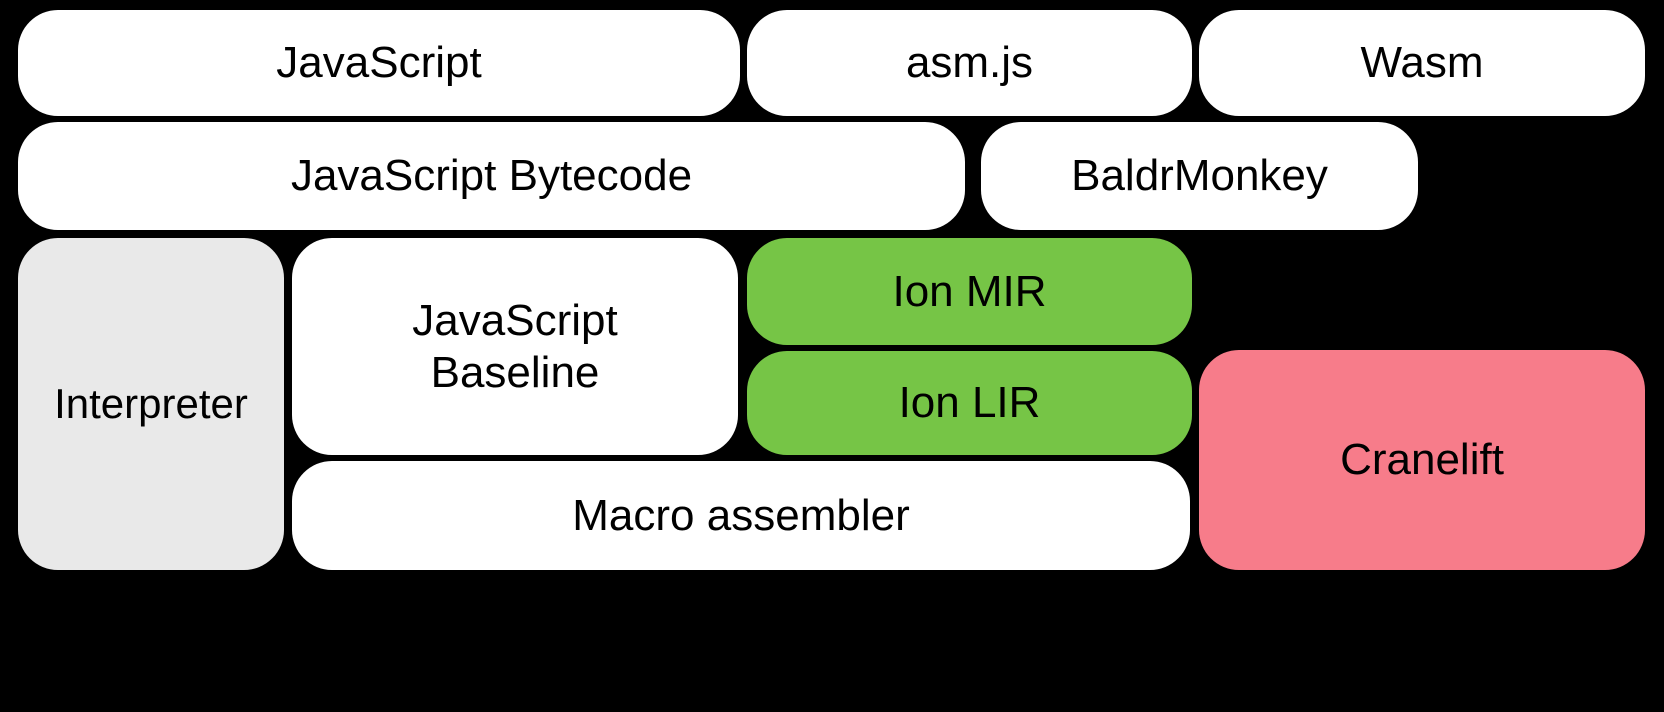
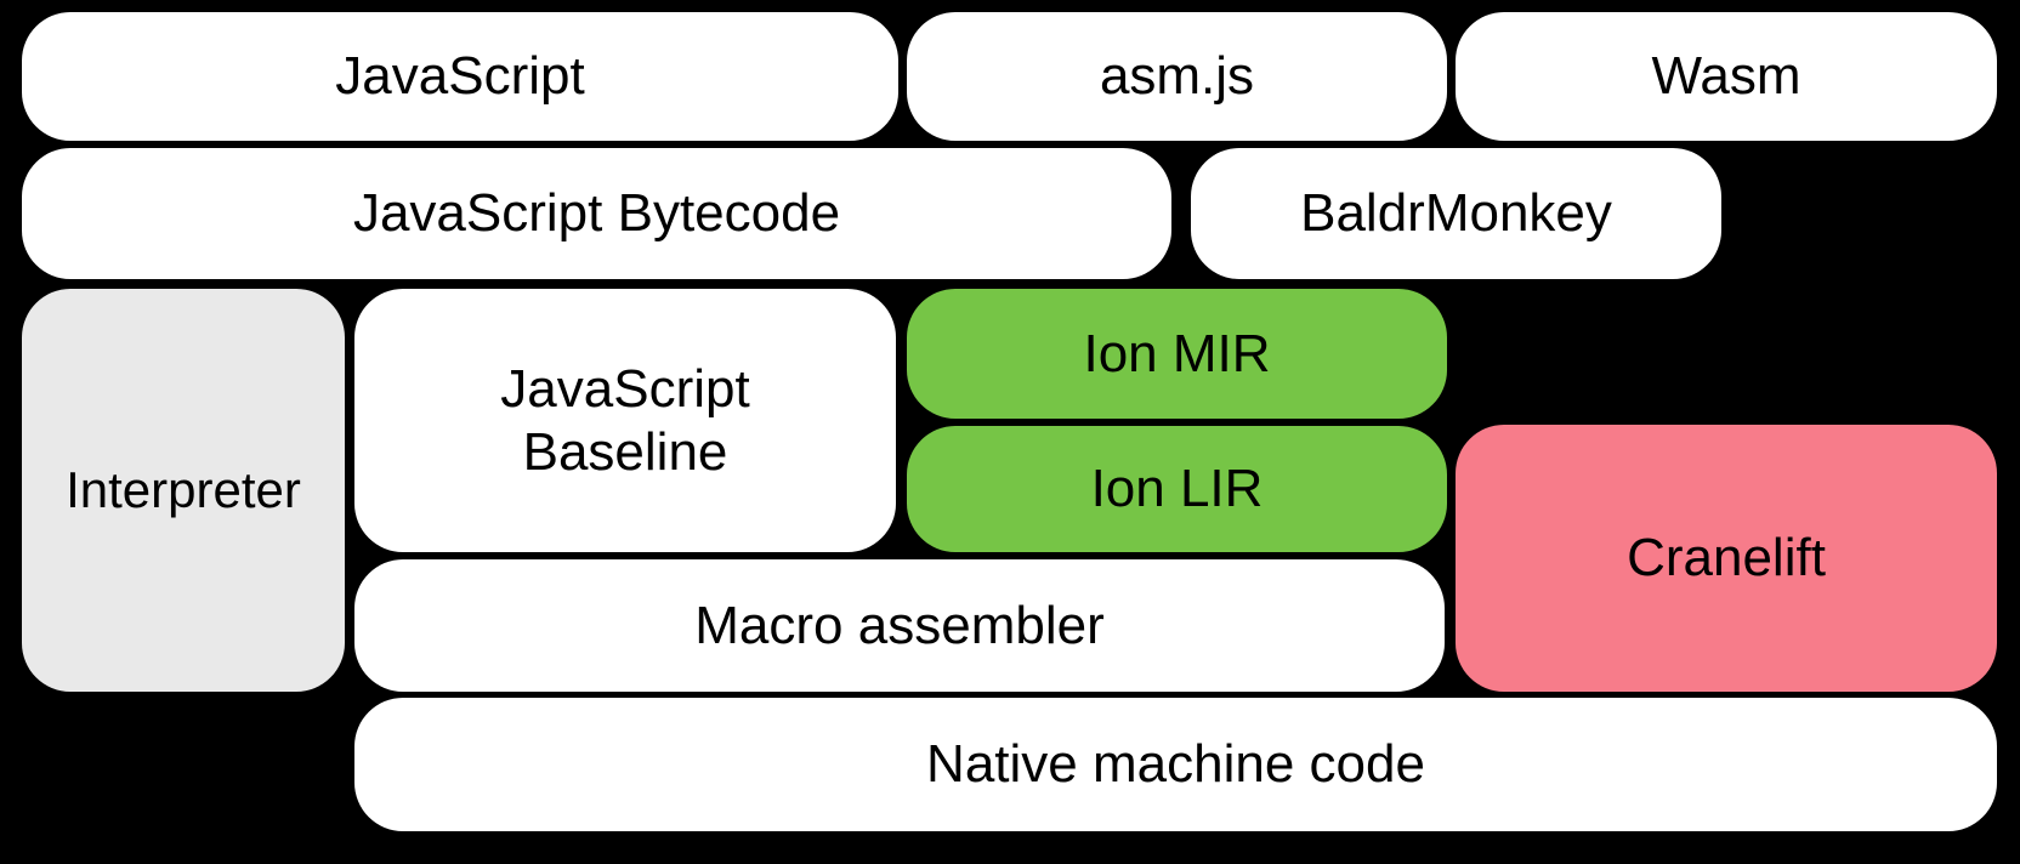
  JavaScript
  asm.js
  Wasm
  JavaScript Bytecode
  BaldrMonkey
  Interpreter
  JavaScript Baseline
  Ion MIR
  Ion LIR
  Cranelift
  Macro assembler
+ Native machine code
